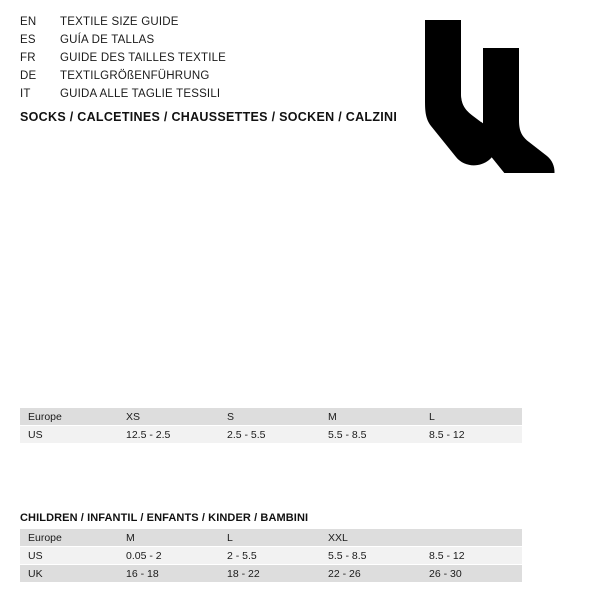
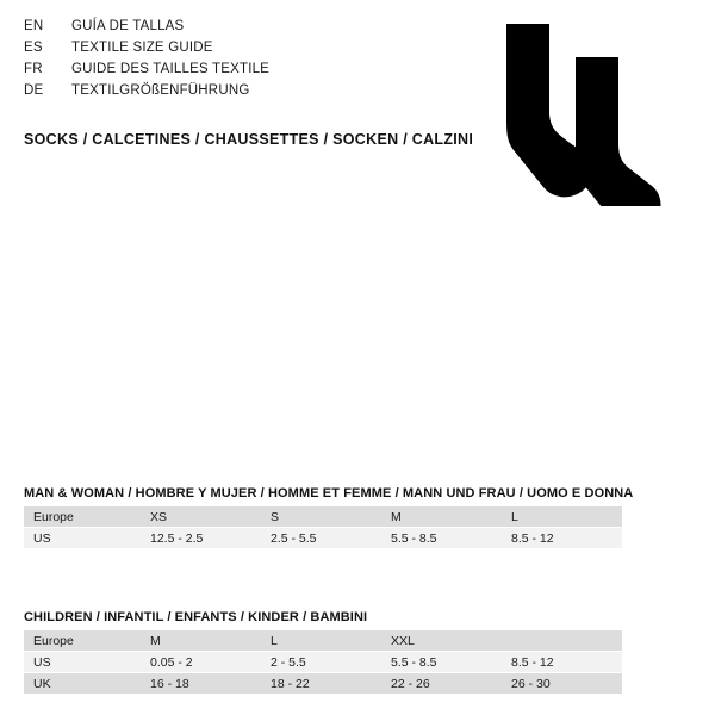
  EN
- TEXTILE SIZE GUIDE
+ GUÍA DE TALLAS
  ES
- GUÍA DE TALLAS
+ TEXTILE SIZE GUIDE
  FR
  GUIDE DES TAILLES TEXTILE
  DE
  TEXTILGRÖßENFÜHRUNG
- IT
- GUIDA ALLE TAGLIE TESSILI
  SOCKS / CALCETINES / CHAUSSETTES / SOCKEN / CALZINI
+ MAN & WOMAN / HOMBRE Y MUJER / HOMME ET FEMME / MANN UND FRAU / UOMO E DONNA
  Europe	XS	S	M	L
  US	12.5 - 2.5	2.5 - 5.5	5.5 - 8.5	8.5 - 12
  CHILDREN / INFANTIL / ENFANTS / KINDER / BAMBINI
  Europe	M	L	XXL
  US	0.05 - 2	2 - 5.5	5.5 - 8.5	8.5 - 12
  UK	16 - 18	18 - 22	22 - 26	26 - 30
